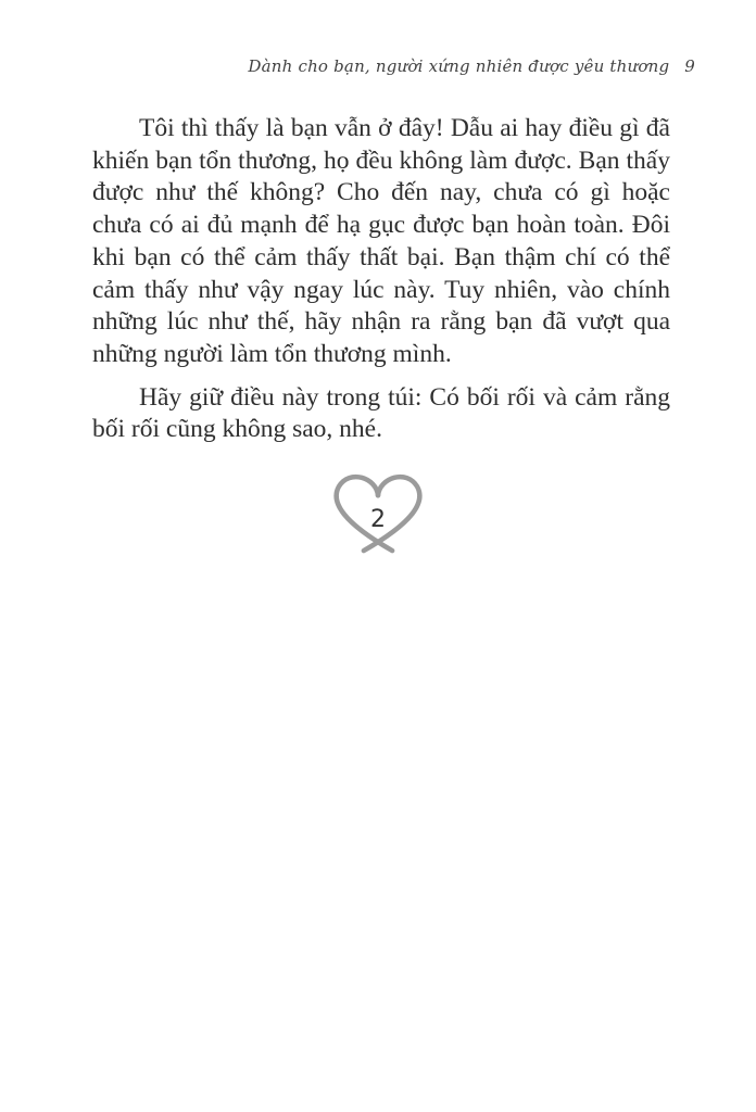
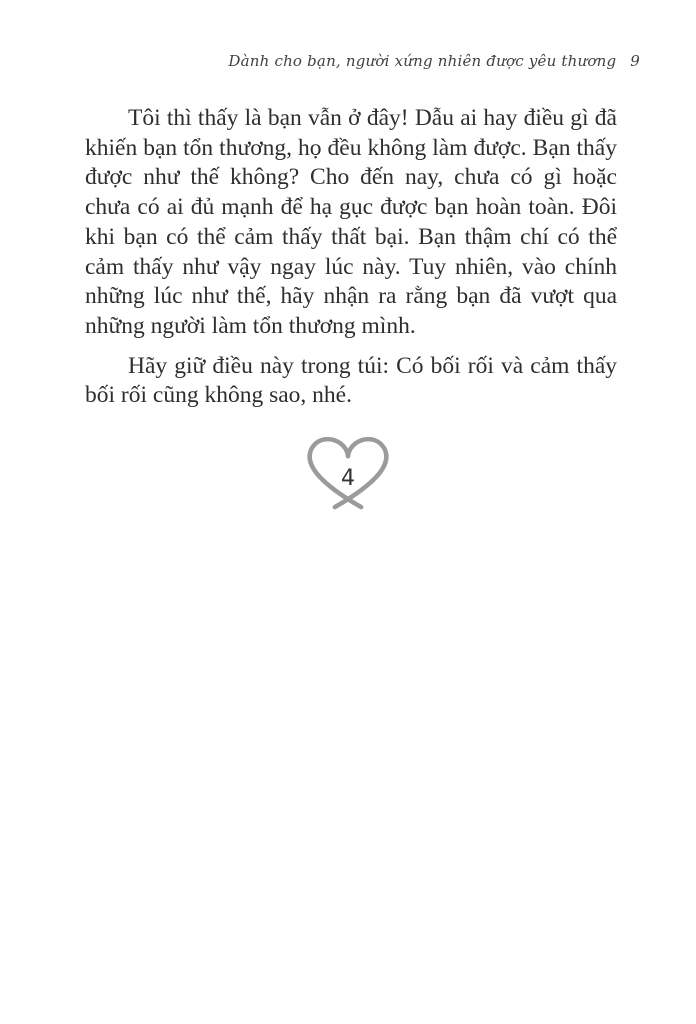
  Dành cho bạn, người xứng nhiên được yêu thương 9
  Tôi thì thấy là bạn vẫn ở đây! Dẫu ai hay điều gì đã khiến bạn tổn thương, họ đều không làm được. Bạn thấy được như thế không? Cho đến nay, chưa có gì hoặc chưa có ai đủ mạnh để hạ gục được bạn hoàn toàn. Đôi khi bạn có thể cảm thấy thất bại. Bạn thậm chí có thể cảm thấy như vậy ngay lúc này. Tuy nhiên, vào chính những lúc như thế, hãy nhận ra rằng bạn đã vượt qua những người làm tổn thương mình.
- Hãy giữ điều này trong túi: Có bối rối và cảm rằng bối rối cũng không sao, nhé.
+ Hãy giữ điều này trong túi: Có bối rối và cảm thấy bối rối cũng không sao, nhé.
- 2
+ 4
